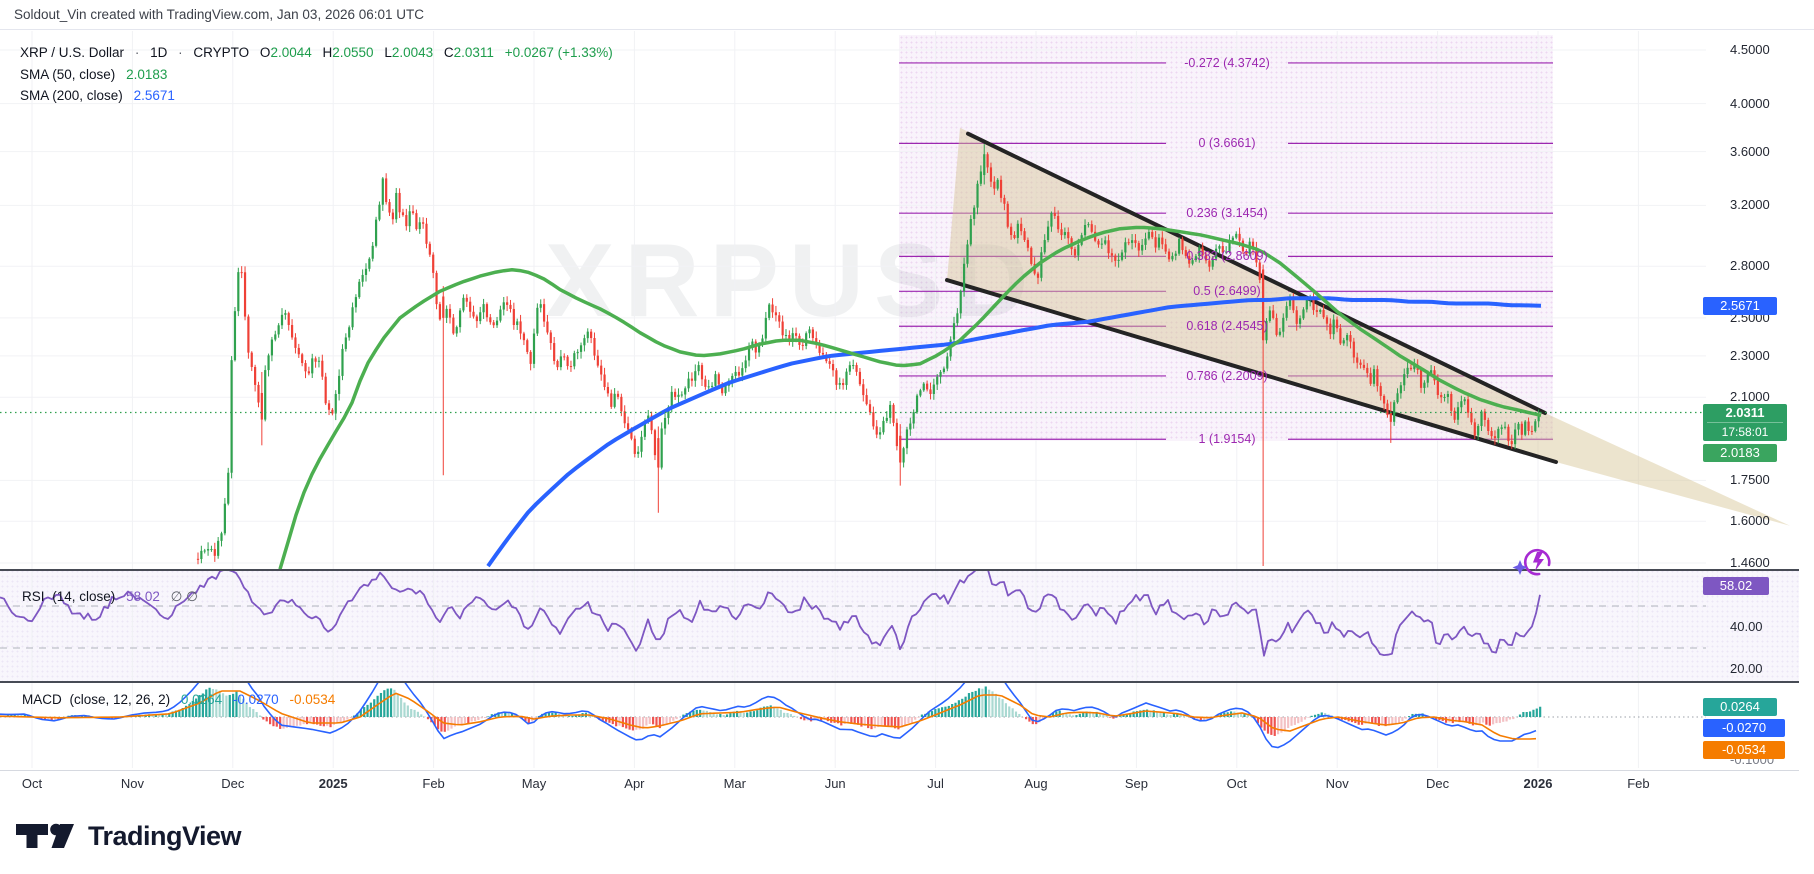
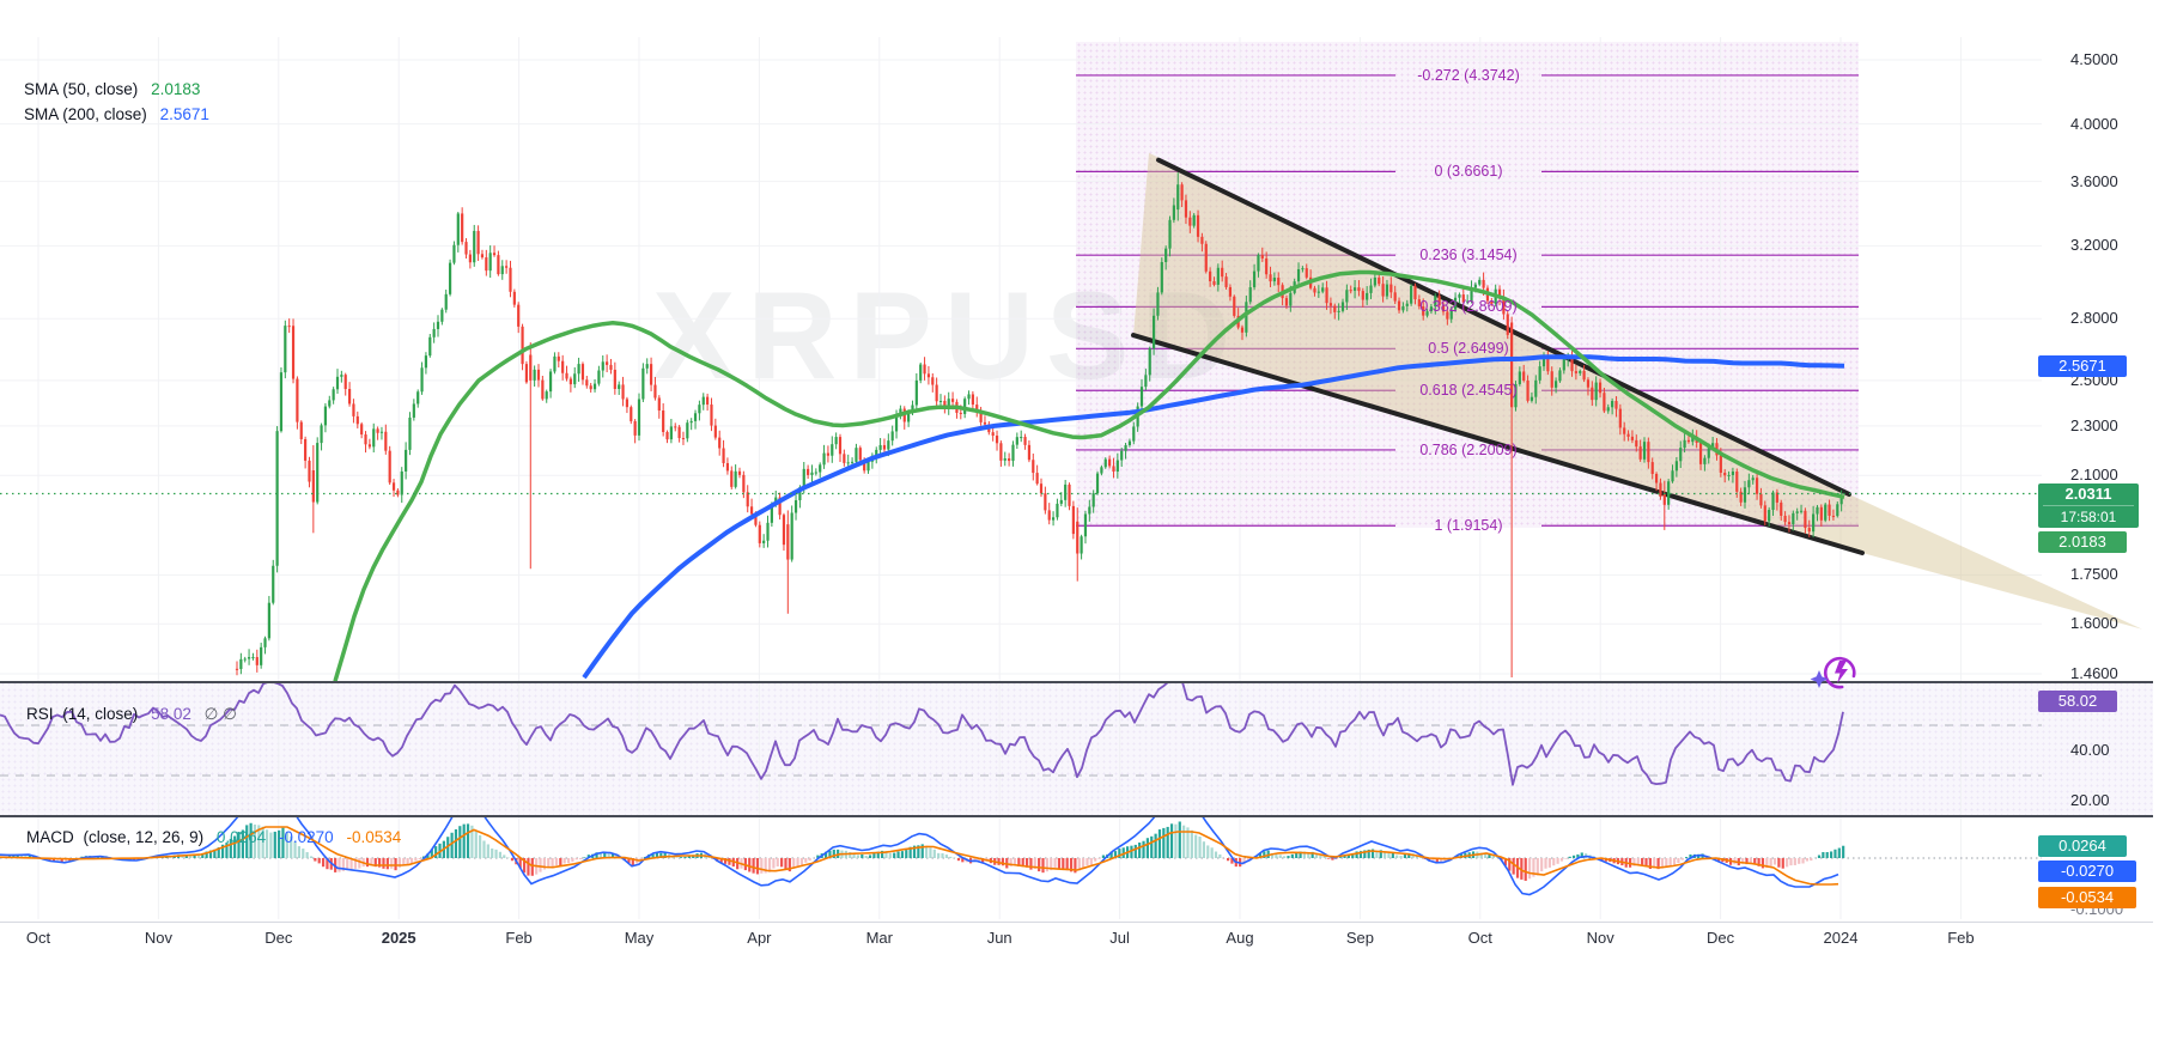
- Soldout_Vin created with TradingView.com, Jan 03, 2026 06:01 UTC
  XRPUSD
- XRP / U.S. Dollar · 1D · CRYPTO O2.0044 H2.0550 L2.0043 C2.0311 +0.0267 (+1.33%)
  SMA (50, close) 2.0183
  SMA (200, close) 2.5671
  RSI (14, close) 58.02 ∅ ∅
- MACD (close, 12, 26, 2) 0.0264 -0.0270 -0.0534
+ MACD (close, 12, 26, 9) 0.0264 -0.0270 -0.0534
  2.5671
  2.0311
  17:58:01
  2.0183
  58.02
  -0.1000
  0.0264
  -0.0270
  -0.0534
- TradingView
  Oct
  Nov
  Dec
  2025
  Feb
  May
  Apr
  Mar
  Jun
  Jul
  Aug
  Sep
  Oct
  Nov
  Dec
- 2026
+ 2024
  Feb
  4.5000
  4.0000
  3.6000
  3.2000
  2.8000
  2.5000
  2.3000
  2.1000
  1.7500
  1.6000
  1.4600
  -0.272 (4.3742)
  0 (3.6661)
  0.236 (3.1454)
  0.382 (2.8609)
  0.5 (2.6499)
  0.618 (2.4545)
  0.786 (2.2009)
  1 (1.9154)
  40.00
  20.00
